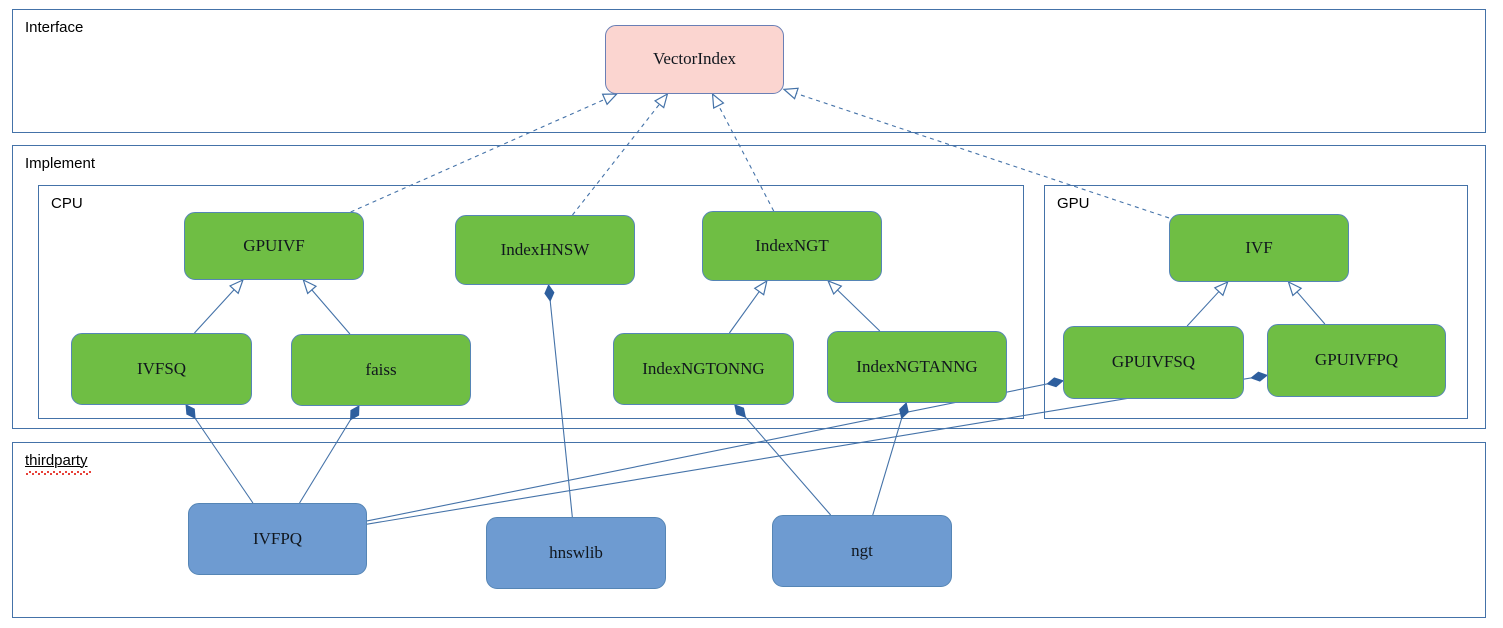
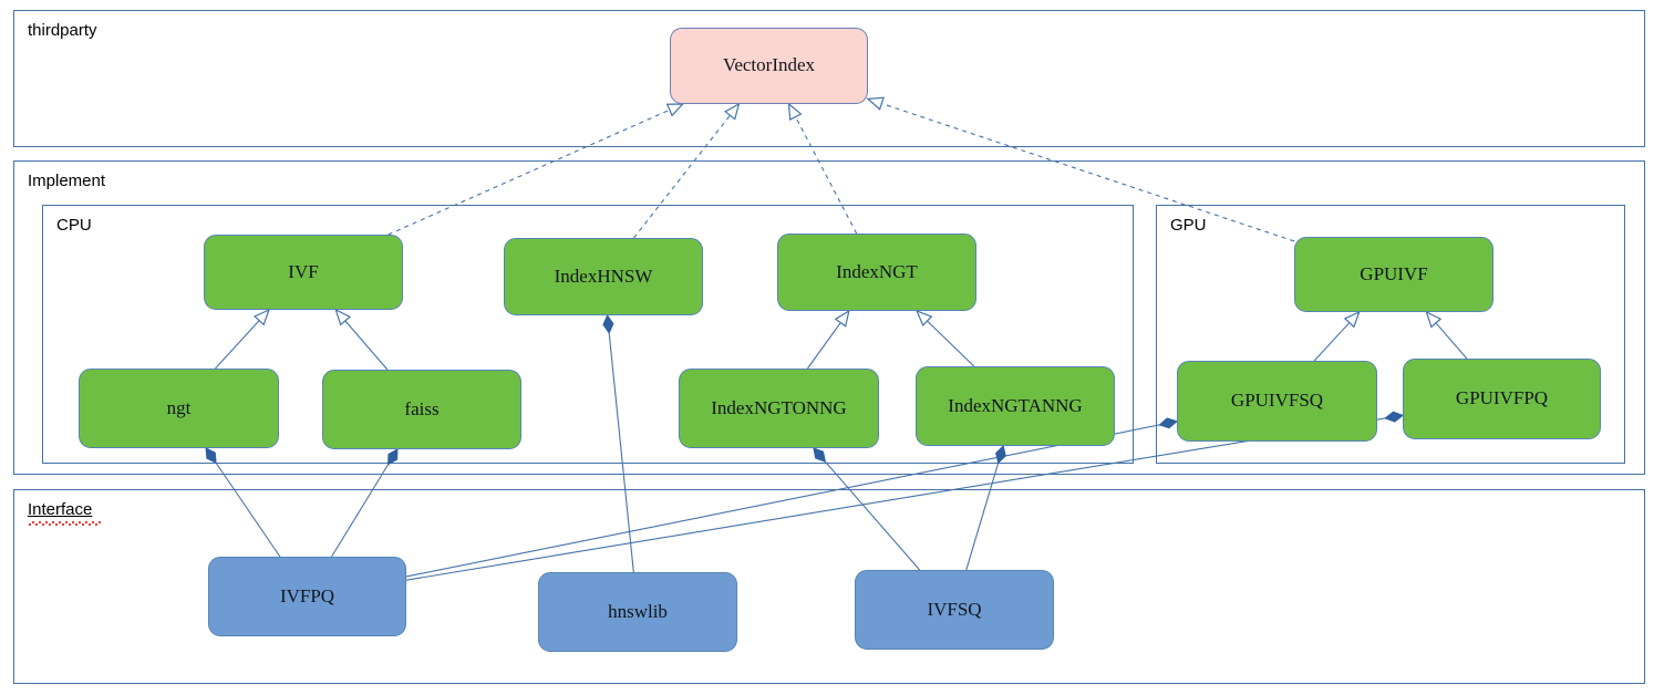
- Interface
+ thirdparty
  Implement
  CPU
  GPU
- thirdparty
+ Interface
  VectorIndex
- GPUIVF
+ IVF
  IndexHNSW
  IndexNGT
- IVF
+ GPUIVF
- IVFSQ
+ ngt
  faiss
  IndexNGTONNG
  IndexNGTANNG
  GPUIVFSQ
  GPUIVFPQ
  IVFPQ
  hnswlib
- ngt
+ IVFSQ
